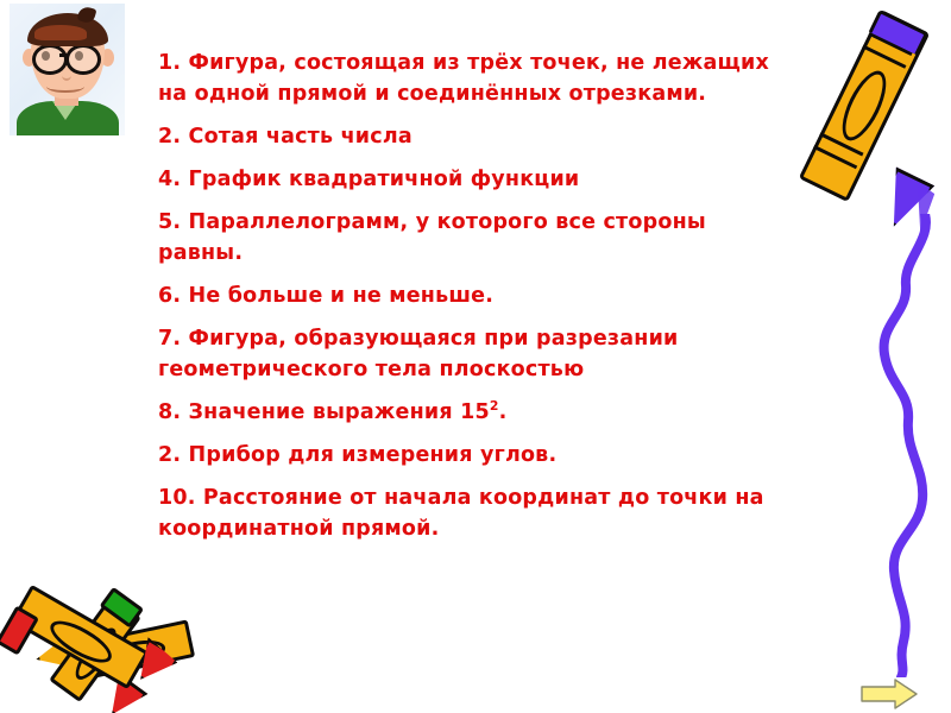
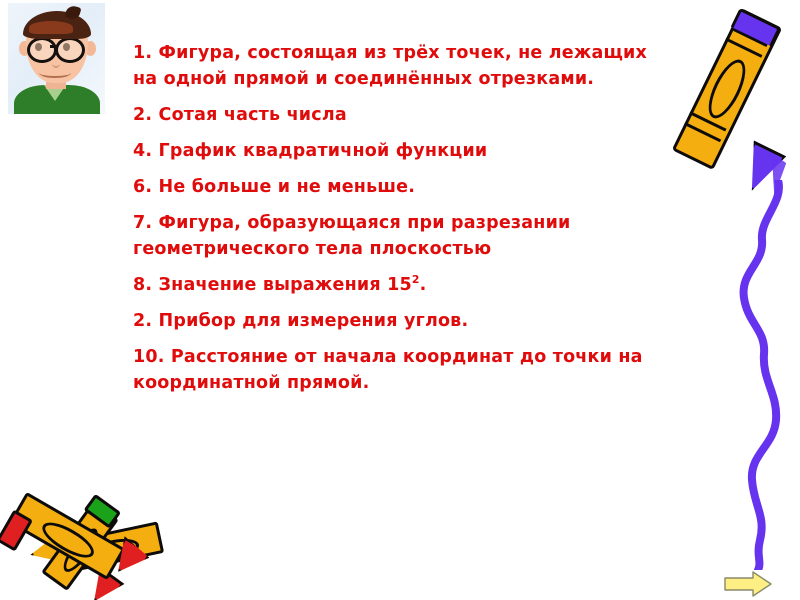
  1. Фигура, состоящая из трёх точек, не лежащих на одной прямой и соединённых отрезками.
  2. Сотая часть числа
  4. График квадратичной функции
- 5. Параллелограмм, у которого все стороны равны.
  6. Не больше и не меньше.
  7. Фигура, образующаяся при разрезании геометрического тела плоскостью
  8. Значение выражения 152.
  2. Прибор для измерения углов.
  10. Расстояние от начала координат до точки на координатной прямой.
